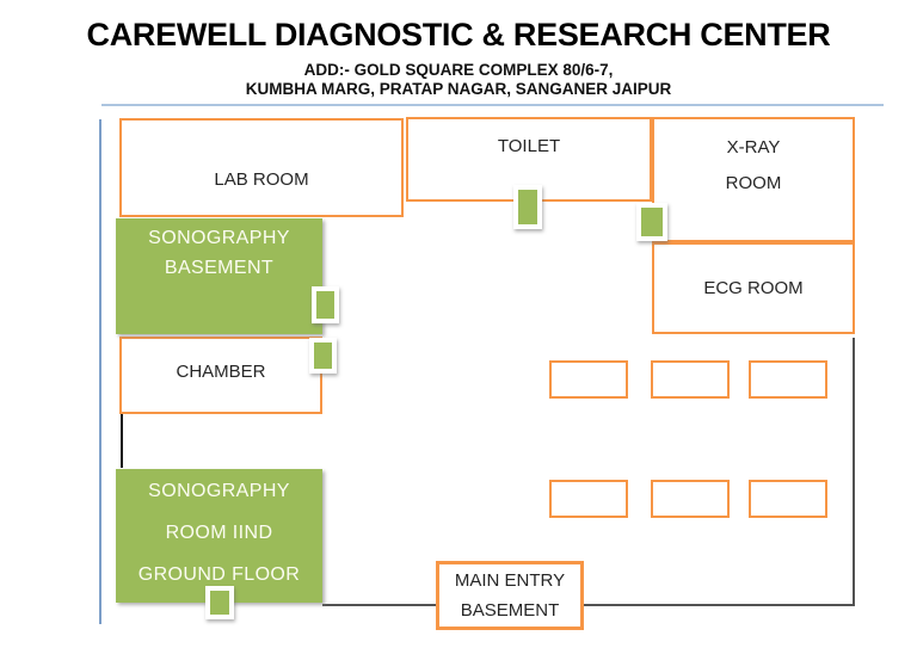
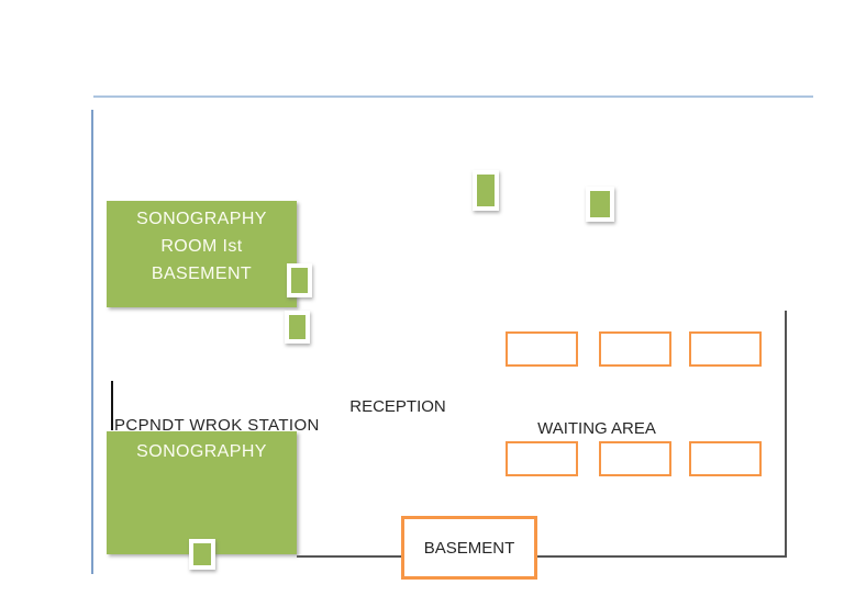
- CAREWELL DIAGNOSTIC & RESEARCH CENTER
- ADD:- GOLD SQUARE COMPLEX 80/6-7,
- KUMBHA MARG, PRATAP NAGAR, SANGANER JAIPUR
- LAB ROOM
- TOILET
- X-RAY
- ROOM
- ECG ROOM
- CHAMBER
  SONOGRAPHY
+ ROOM Ist
  BASEMENT
+ PCPNDT WROK STATION
+ RECEPTION
+ WAITING AREA
  SONOGRAPHY
- ROOM IIND
- GROUND FLOOR
- MAIN ENTRY
  BASEMENT
